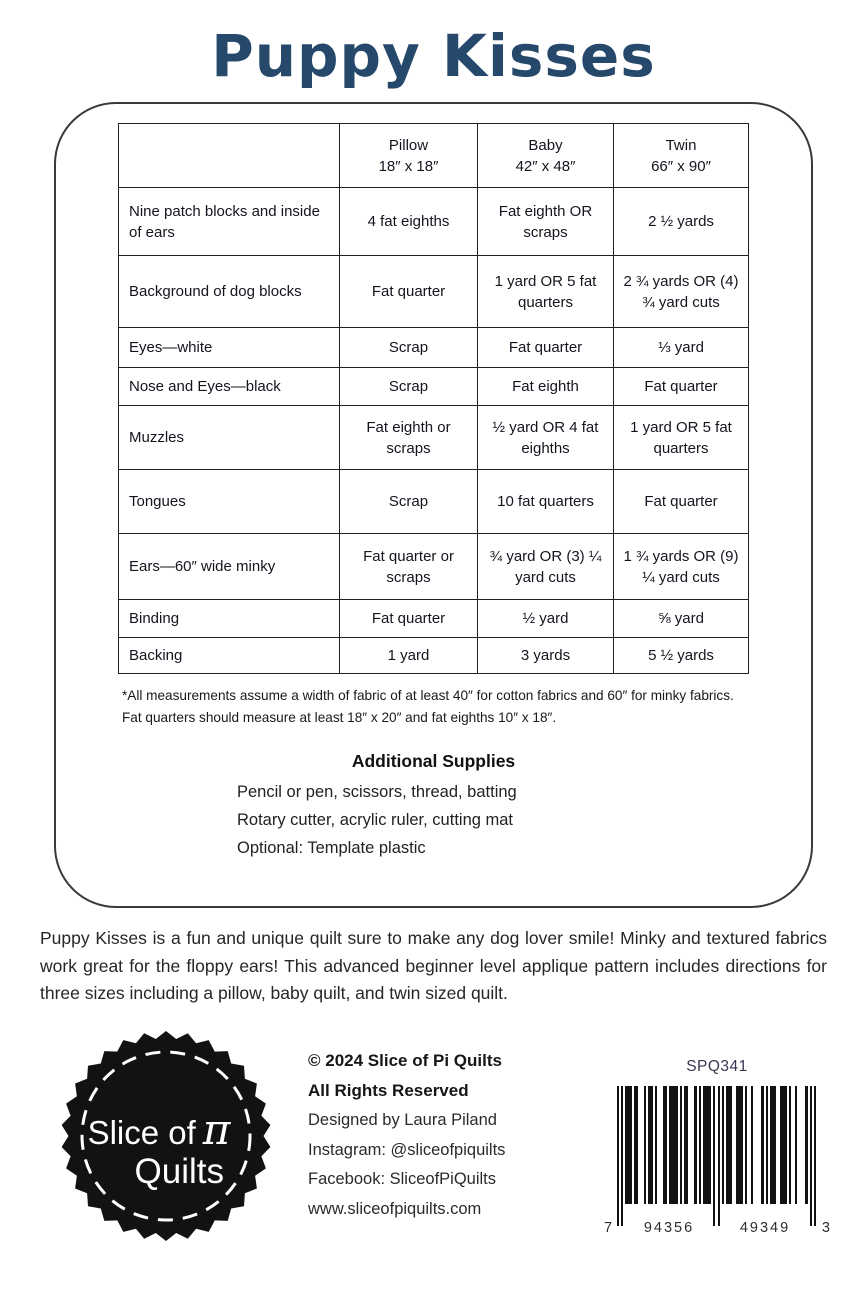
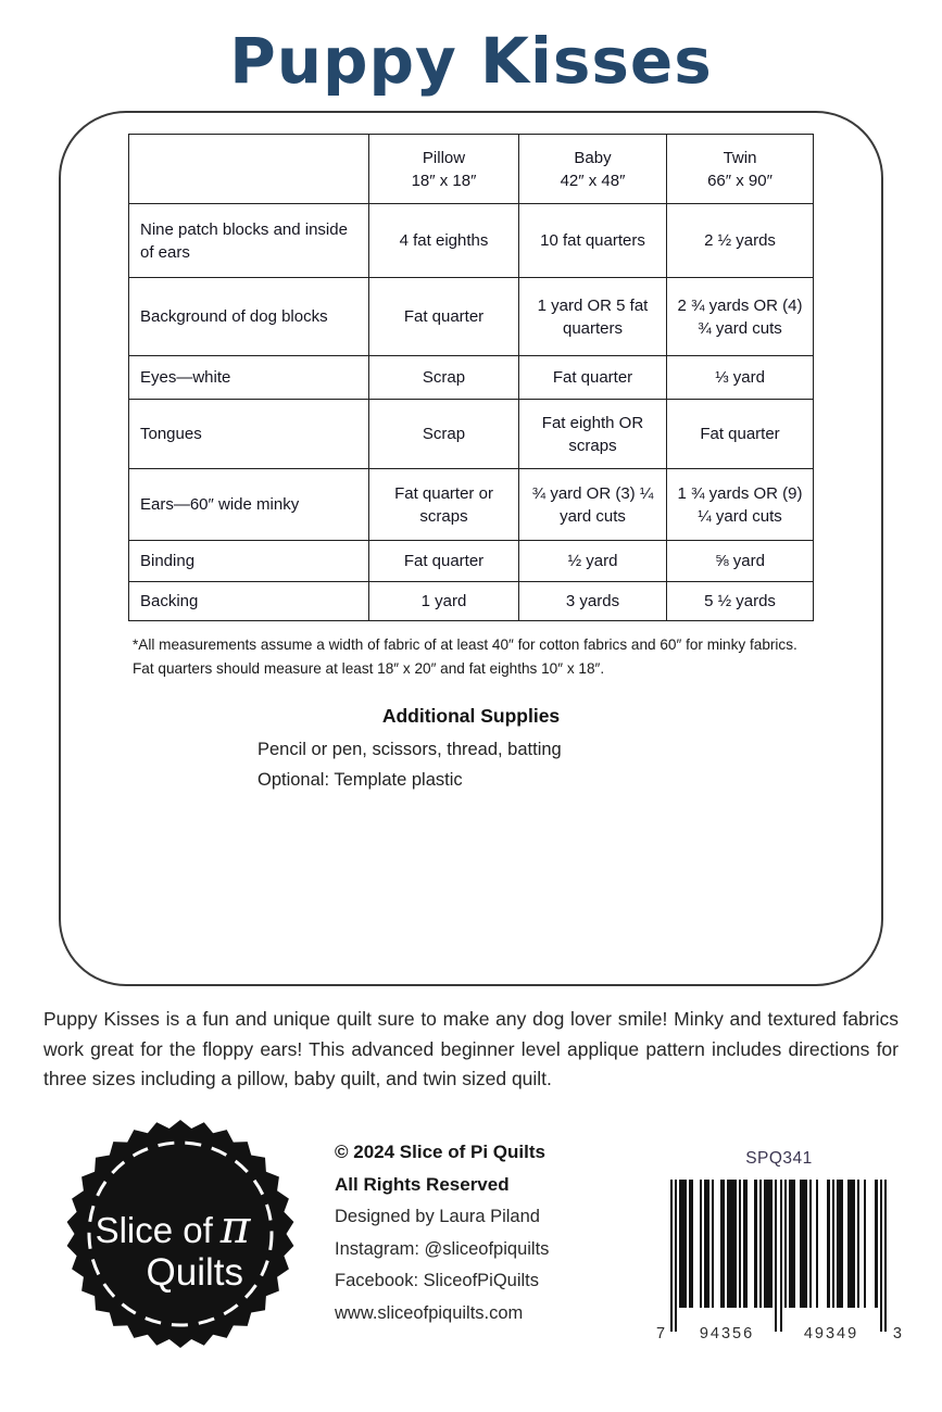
  Puppy Kisses
  	Pillow 18″ x 18″	Baby 42″ x 48″	Twin 66″ x 90″
- Nine patch blocks and inside of ears	4 fat eighths	Fat eighth OR scraps	2 ½ yards
+ Nine patch blocks and inside of ears	4 fat eighths	10 fat quarters	2 ½ yards
  Background of dog blocks	Fat quarter	1 yard OR 5 fat quarters	2 ¾ yards OR (4) ¾ yard cuts
  Eyes—white	Scrap	Fat quarter	⅓ yard
- Nose and Eyes—black	Scrap	Fat eighth	Fat quarter
- Muzzles	Fat eighth or scraps	½ yard OR 4 fat eighths	1 yard OR 5 fat quarters
- Tongues	Scrap	10 fat quarters	Fat quarter
+ Tongues	Scrap	Fat eighth OR scraps	Fat quarter
  Ears—60″ wide minky	Fat quarter or scraps	¾ yard OR (3) ¼ yard cuts	1 ¾ yards OR (9) ¼ yard cuts
  Binding	Fat quarter	½ yard	⅝ yard
  Backing	1 yard	3 yards	5 ½ yards
  *All measurements assume a width of fabric of at least 40″ for cotton fabrics and 60″ for minky fabrics. Fat quarters should measure at least 18″ x 20″ and fat eighths 10″ x 18″.
  Additional Supplies
  Pencil or pen, scissors, thread, batting
- Rotary cutter, acrylic ruler, cutting mat
  Optional: Template plastic
  Puppy Kisses is a fun and unique quilt sure to make any dog lover smile! Minky and textured fabrics work great for the floppy ears! This advanced beginner level applique pattern includes directions for three sizes including a pillow, baby quilt, and twin sized quilt.
  Slice of π
  Quilts
  © 2024 Slice of Pi Quilts
  All Rights Reserved
  Designed by Laura Piland
  Instagram: @sliceofpiquilts
  Facebook: SliceofPiQuilts
  www.sliceofpiquilts.com
  SPQ341
  7
  94356
  49349
  3
